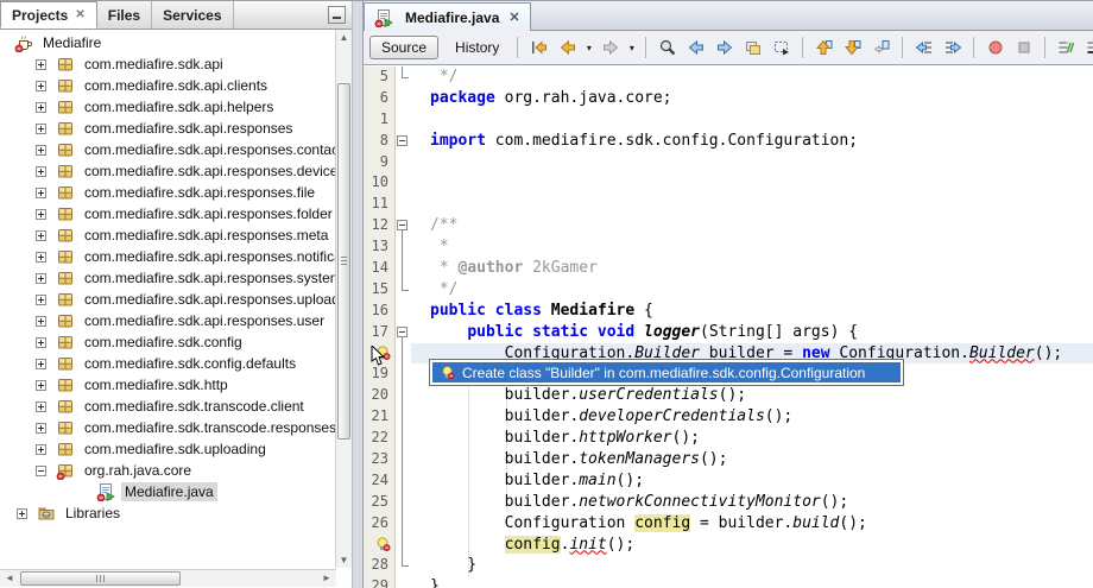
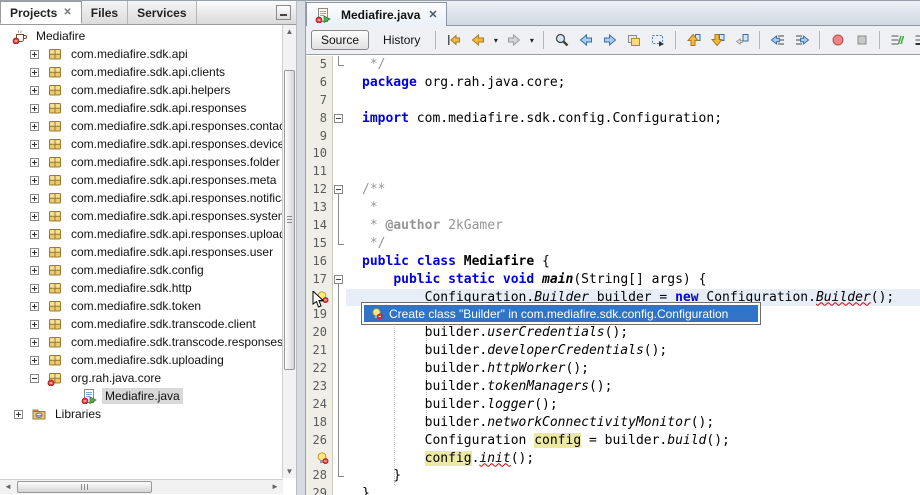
  Projects
  ✕
  Files
  Services
  Mediafire
  com.mediafire.sdk.api
  com.mediafire.sdk.api.clients
  com.mediafire.sdk.api.helpers
  com.mediafire.sdk.api.responses
  com.mediafire.sdk.api.responses.conta
  com.mediafire.sdk.api.responses.devic
- com.mediafire.sdk.api.responses.file
  com.mediafire.sdk.api.responses.folder
  com.mediafire.sdk.api.responses.meta
  com.mediafire.sdk.api.responses.notific
  com.mediafire.sdk.api.responses.syste
  com.mediafire.sdk.api.responses.uploa
  com.mediafire.sdk.api.responses.user
  com.mediafire.sdk.config
- com.mediafire.sdk.config.defaults
  com.mediafire.sdk.http
+ com.mediafire.sdk.token
  com.mediafire.sdk.transcode.client
  com.mediafire.sdk.transcode.responses
  com.mediafire.sdk.uploading
  org.rah.java.core
  Mediafire.java
  Libraries
  ▲
  ▼
  ◄
  ►
  Mediafire.java
  ✕
  Source
  History
  ▾
  ▾
  5
  */
  6
  package org.rah.java.core;
- 1
+ 7
  8
  import com.mediafire.sdk.config.Configuration;
  9
  10
  11
  12
  /**
  13
  *
  14
  * @author 2kGamer
  15
  */
  16
  public class Mediafire {
  17
- public static void logger(String[] args) {
+ public static void main(String[] args) {
  Configuration.Builder builder = new Configuration.Builder();
  19
  20
  builder.userCredentials();
  21
  builder.developerCredentials();
  22
  builder.httpWorker();
  23
  builder.tokenManagers();
  24
- builder.main();
+ builder.logger();
- 25
+ 18
  builder.networkConnectivityMonitor();
  26
  Configuration config = builder.build();
  config.init();
  28
  }
  29
  }
  Create class "Builder" in com.mediafire.sdk.config.Configuration
